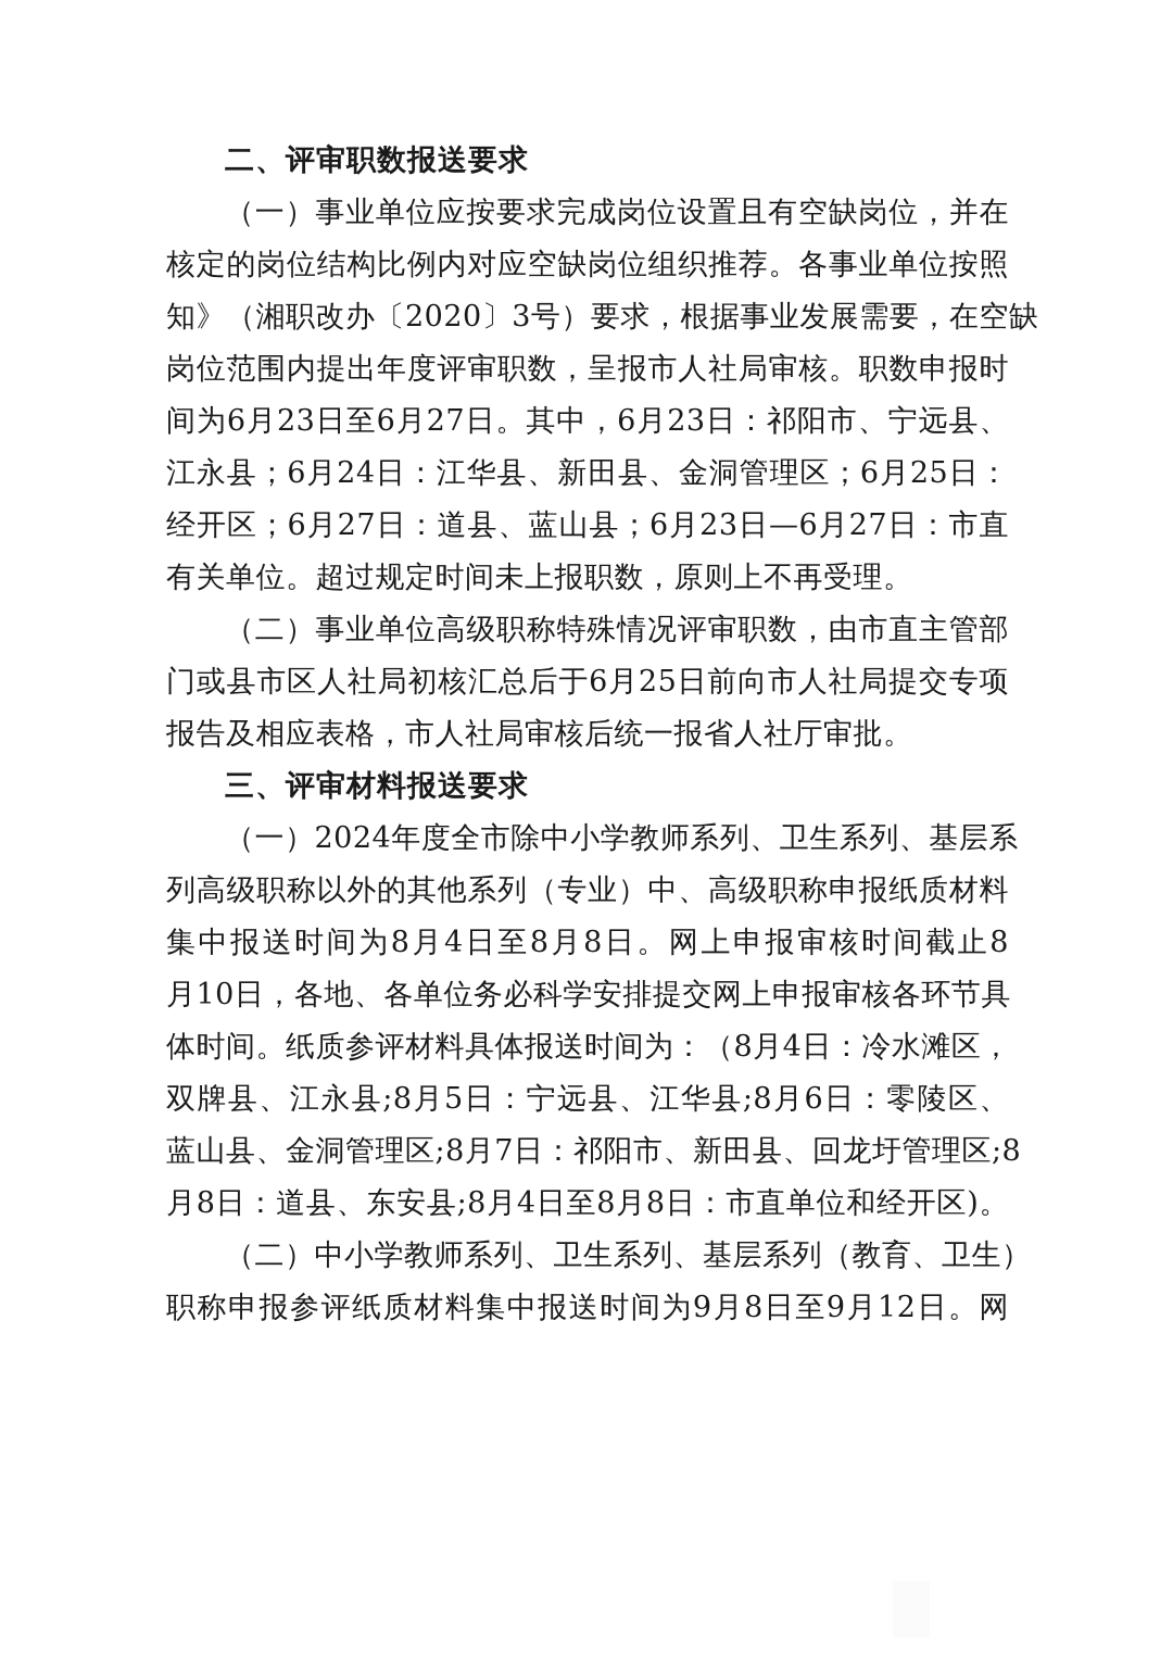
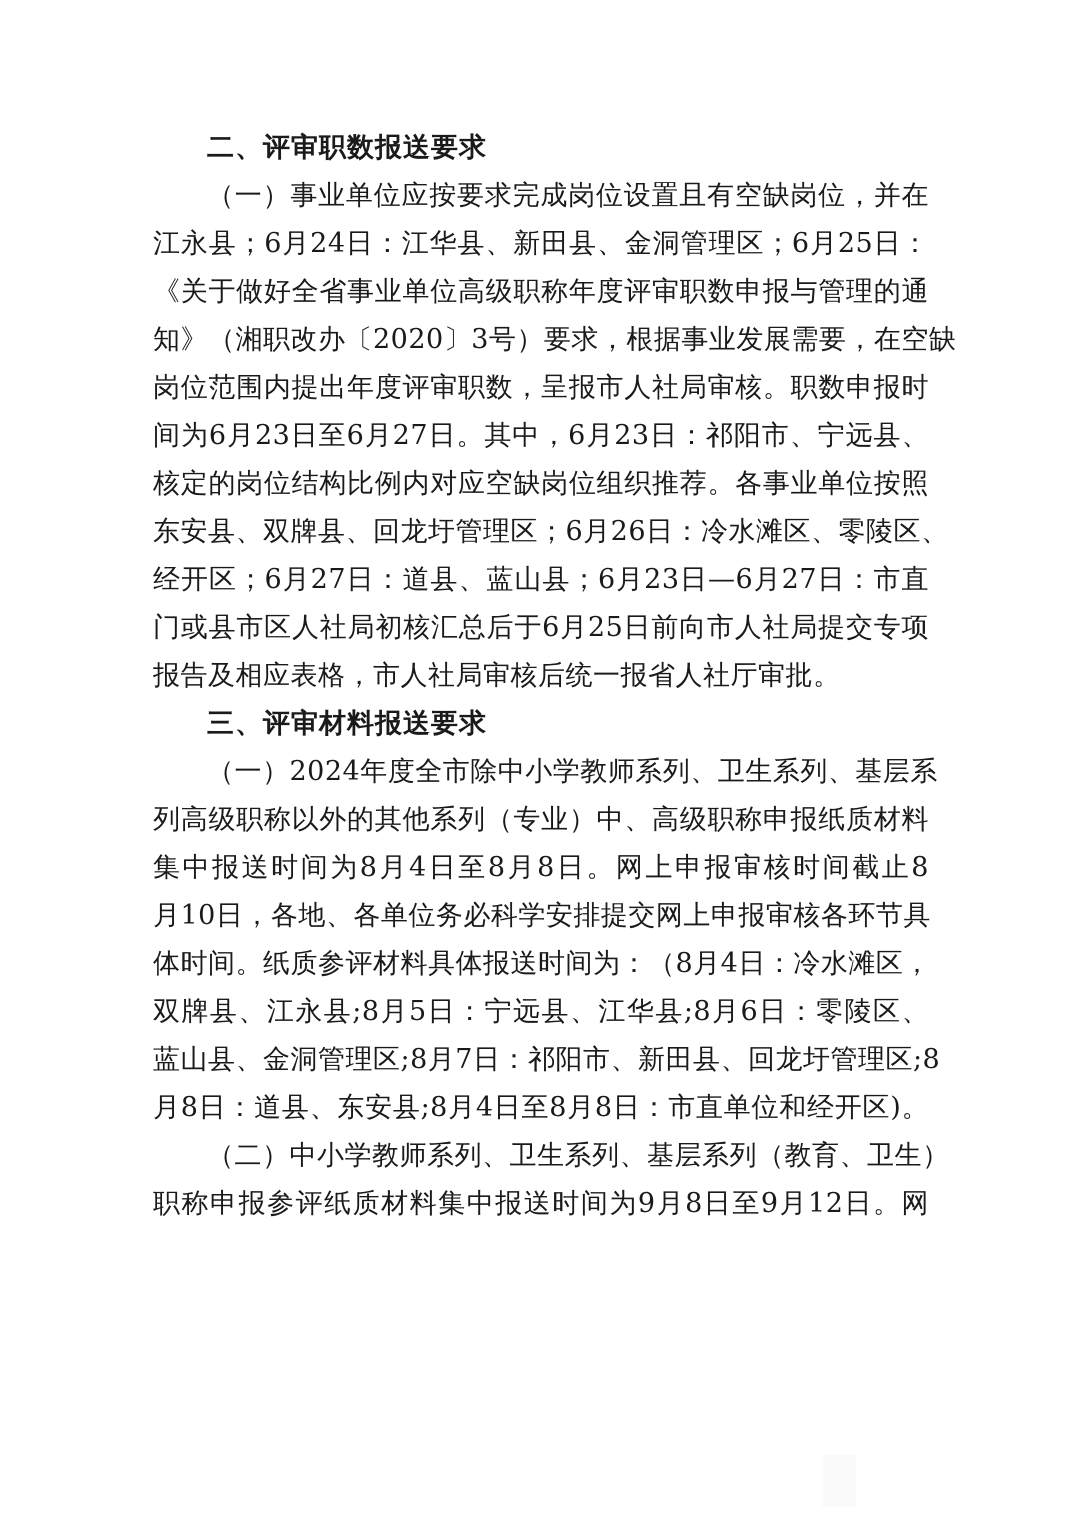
  二、评审职数报送要求
  （一）事业单位应按要求完成岗位设置且有空缺岗位，并在
- 核定的岗位结构比例内对应空缺岗位组织推荐。各事业单位按照
+ 江永县；6月24日：江华县、新田县、金洞管理区；6月25日：
+ 《关于做好全省事业单位高级职称年度评审职数申报与管理的通
  知》（湘职改办〔2020〕3号）要求，根据事业发展需要，在空缺
  岗位范围内提出年度评审职数，呈报市人社局审核。职数申报时
  间为6月23日至6月27日。其中，6月23日：祁阳市、宁远县、
- 江永县；6月24日：江华县、新田县、金洞管理区；6月25日：
+ 核定的岗位结构比例内对应空缺岗位组织推荐。各事业单位按照
+ 东安县、双牌县、回龙圩管理区；6月26日：冷水滩区、零陵区、
  经开区；6月27日：道县、蓝山县；6月23日—6月27日：市直
- 有关单位。超过规定时间未上报职数，原则上不再受理。
- （二）事业单位高级职称特殊情况评审职数，由市直主管部
  门或县市区人社局初核汇总后于6月25日前向市人社局提交专项
  报告及相应表格，市人社局审核后统一报省人社厅审批。
  三、评审材料报送要求
  （一）2024年度全市除中小学教师系列、卫生系列、基层系
  列高级职称以外的其他系列（专业）中、高级职称申报纸质材料
  集中报送时间为8月4日至8月8日。网上申报审核时间截止8
  月10日，各地、各单位务必科学安排提交网上申报审核各环节具
  体时间。纸质参评材料具体报送时间为：（8月4日：冷水滩区，
  双牌县、江永县;8月5日：宁远县、江华县;8月6日：零陵区、
  蓝山县、金洞管理区;8月7日：祁阳市、新田县、回龙圩管理区;8
  月8日：道县、东安县;8月4日至8月8日：市直单位和经开区)。
  （二）中小学教师系列、卫生系列、基层系列（教育、卫生）
  职称申报参评纸质材料集中报送时间为9月8日至9月12日。网
